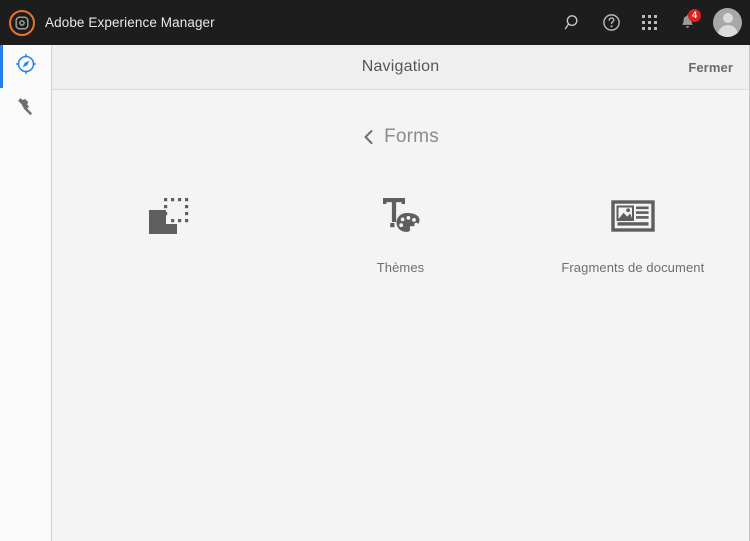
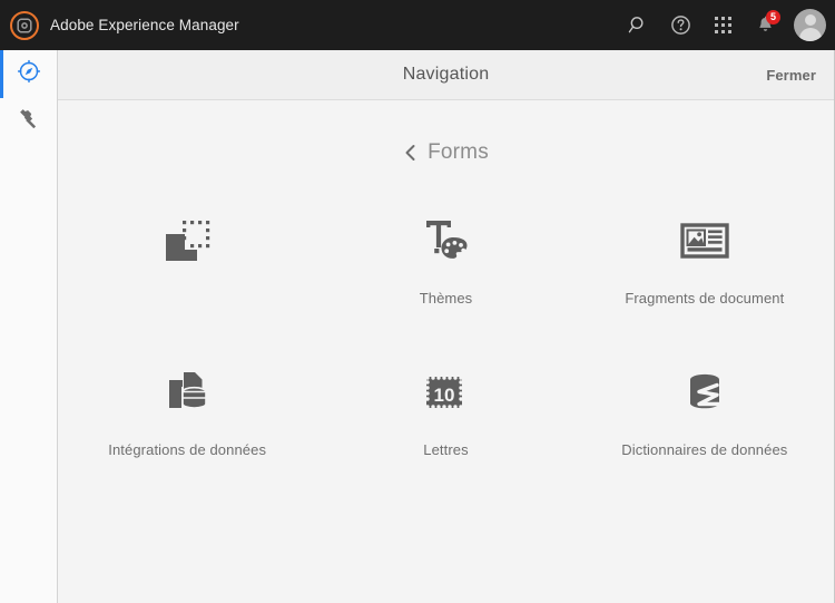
  Adobe Experience Manager
- 4
+ 5
  Navigation
  Fermer
  Forms
  Thèmes
  Fragments de document
+ Intégrations de données
+ 10
+ Lettres
+ Dictionnaires de données
